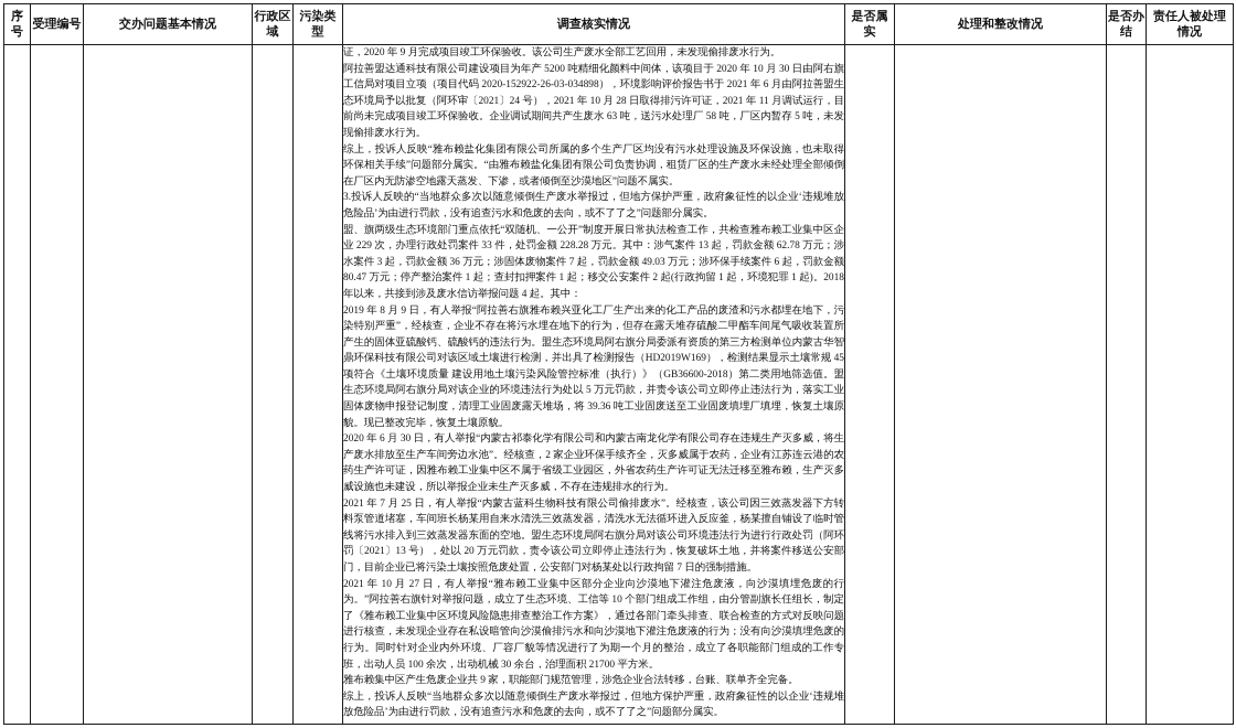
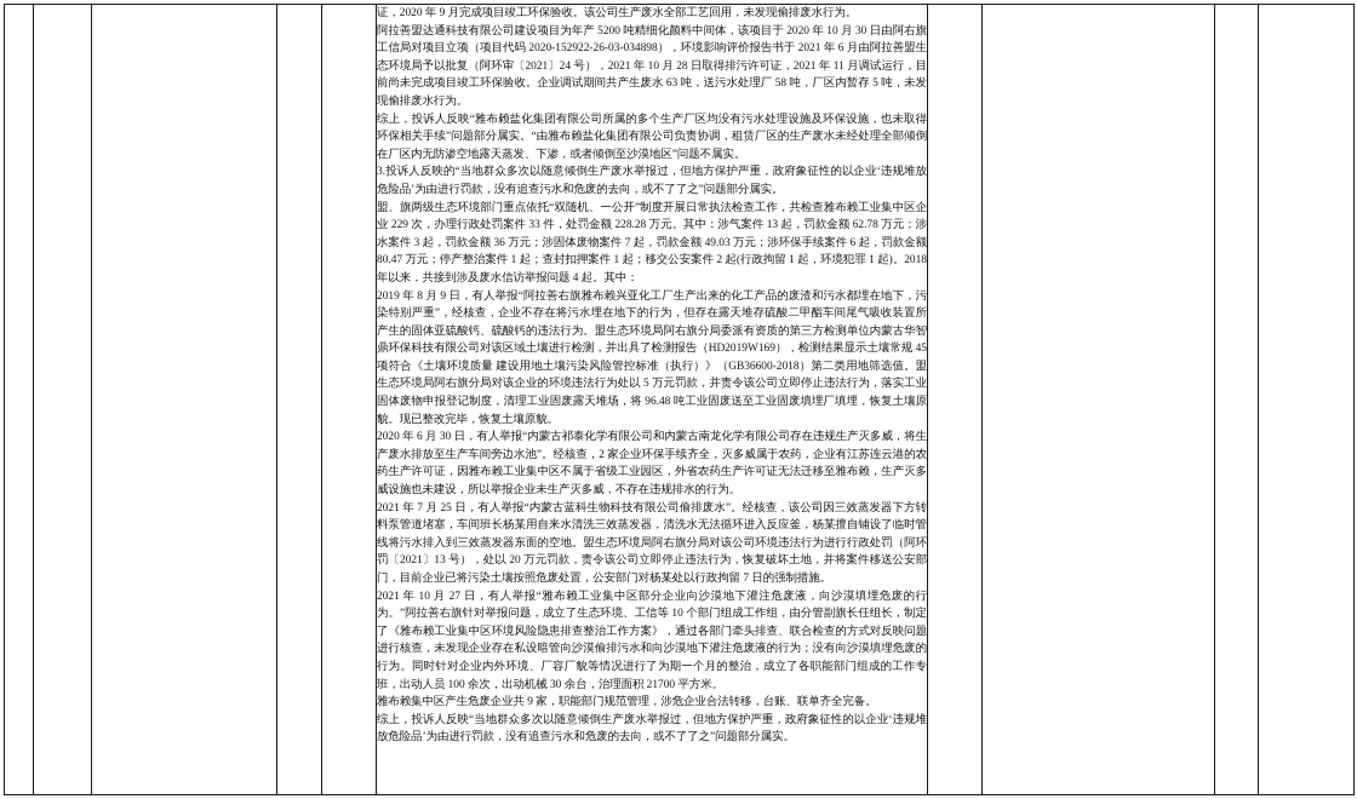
- 序号	受理编号	交办问题基本情况	行政区域	污染类型	调查核实情况	是否属实	处理和整改情况	是否办结	责任人被处理情况
- 					证，2020 年 9 月完成项目竣工环保验收。该公司生产废水全部工艺回用，未发现偷排废水行为。阿拉善盟达通科技有限公司建设项目为年产 5200 吨精细化颜料中间体，该项目于 2020 年 10 月 30 日由阿右旗工信局对项目立项（项目代码 2020-152922-26-03-034898），环境影响评价报告书于 2021 年 6 月由阿拉善盟生态环境局予以批复（阿环审〔2021〕24 号），2021 年 10 月 28 日取得排污许可证，2021 年 11 月调试运行，目前尚未完成项目竣工环保验收。企业调试期间共产生废水 63 吨，送污水处理厂 58 吨，厂区内暂存 5 吨，未发现偷排废水行为。综上，投诉人反映“雅布赖盐化集团有限公司所属的多个生产厂区均没有污水处理设施及环保设施，也未取得环保相关手续”问题部分属实。“由雅布赖盐化集团有限公司负责协调，租赁厂区的生产废水未经处理全部倾倒在厂区内无防渗空地露天蒸发、下渗，或者倾倒至沙漠地区”问题不属实。3.投诉人反映的“当地群众多次以随意倾倒生产废水举报过，但地方保护严重，政府象征性的以企业‘违规堆放危险品’为由进行罚款，没有追查污水和危废的去向，或不了了之”问题部分属实。盟、旗两级生态环境部门重点依托“双随机、一公开”制度开展日常执法检查工作，共检查雅布赖工业集中区企业 229 次，办理行政处罚案件 33 件，处罚金额 228.28 万元。其中：涉气案件 13 起，罚款金额 62.78 万元；涉水案件 3 起，罚款金额 36 万元；涉固体废物案件 7 起，罚款金额 49.03 万元；涉环保手续案件 6 起，罚款金额 80.47 万元；停产整治案件 1 起；查封扣押案件 1 起；移交公安案件 2 起(行政拘留 1 起，环境犯罪 1 起)。2018 年以来，共接到涉及废水信访举报问题 4 起。其中：2019 年 8 月 9 日，有人举报“阿拉善右旗雅布赖兴亚化工厂生产出来的化工产品的废渣和污水都埋在地下，污染特别严重”，经核查，企业不存在将污水埋在地下的行为，但存在露天堆存硫酸二甲酯车间尾气吸收装置所产生的固体亚硫酸钙、硫酸钙的违法行为。盟生态环境局阿右旗分局委派有资质的第三方检测单位内蒙古华智鼎环保科技有限公司对该区域土壤进行检测，并出具了检测报告（HD2019W169），检测结果显示土壤常规 45 项符合《土壤环境质量 建设用地土壤污染风险管控标准（执行）》（GB36600-2018）第二类用地筛选值。盟生态环境局阿右旗分局对该企业的环境违法行为处以 5 万元罚款，并责令该公司立即停止违法行为，落实工业固体废物申报登记制度，清理工业固废露天堆场，将 39.36 吨工业固废送至工业固废填埋厂填埋，恢复土壤原貌。现已整改完毕，恢复土壤原貌。2020 年 6 月 30 日，有人举报“内蒙古祁泰化学有限公司和内蒙古南龙化学有限公司存在违规生产灭多威，将生产废水排放至生产车间旁边水池”。经核查，2 家企业环保手续齐全，灭多威属于农药，企业有江苏连云港的农药生产许可证，因雅布赖工业集中区不属于省级工业园区，外省农药生产许可证无法迁移至雅布赖，生产灭多威设施也未建设，所以举报企业未生产灭多威，不存在违规排水的行为。2021 年 7 月 25 日，有人举报“内蒙古蓝科生物科技有限公司偷排废水”。经核查，该公司因三效蒸发器下方转料泵管道堵塞，车间班长杨某用自来水清洗三效蒸发器，清洗水无法循环进入反应釜，杨某擅自铺设了临时管线将污水排入到三效蒸发器东面的空地。盟生态环境局阿右旗分局对该公司环境违法行为进行行政处罚（阿环罚〔2021〕13 号），处以 20 万元罚款，责令该公司立即停止违法行为，恢复破坏土地，并将案件移送公安部门，目前企业已将污染土壤按照危废处置，公安部门对杨某处以行政拘留 7 日的强制措施。2021 年 10 月 27 日，有人举报“雅布赖工业集中区部分企业向沙漠地下灌注危废液，向沙漠填埋危废的行为。”阿拉善右旗针对举报问题，成立了生态环境、工信等 10 个部门组成工作组，由分管副旗长任组长，制定了《雅布赖工业集中区环境风险隐患排查整治工作方案》，通过各部门牵头排查、联合检查的方式对反映问题进行核查，未发现企业存在私设暗管向沙漠偷排污水和向沙漠地下灌注危废液的行为；没有向沙漠填埋危废的行为。同时针对企业内外环境、厂容厂貌等情况进行了为期一个月的整治，成立了各职能部门组成的工作专班，出动人员 100 余次，出动机械 30 余台，治理面积 21700 平方米。雅布赖集中区产生危废企业共 9 家，职能部门规范管理，涉危企业合法转移，台账、联单齐全完备。综上，投诉人反映“当地群众多次以随意倾倒生产废水举报过，但地方保护严重，政府象征性的以企业‘违规堆放危险品’为由进行罚款，没有追查污水和危废的去向，或不了了之”问题部分属实。
+ 					证，2020 年 9 月完成项目竣工环保验收。该公司生产废水全部工艺回用，未发现偷排废水行为。阿拉善盟达通科技有限公司建设项目为年产 5200 吨精细化颜料中间体，该项目于 2020 年 10 月 30 日由阿右旗工信局对项目立项（项目代码 2020-152922-26-03-034898），环境影响评价报告书于 2021 年 6 月由阿拉善盟生态环境局予以批复（阿环审〔2021〕24 号），2021 年 10 月 28 日取得排污许可证，2021 年 11 月调试运行，目前尚未完成项目竣工环保验收。企业调试期间共产生废水 63 吨，送污水处理厂 58 吨，厂区内暂存 5 吨，未发现偷排废水行为。综上，投诉人反映“雅布赖盐化集团有限公司所属的多个生产厂区均没有污水处理设施及环保设施，也未取得环保相关手续”问题部分属实。“由雅布赖盐化集团有限公司负责协调，租赁厂区的生产废水未经处理全部倾倒在厂区内无防渗空地露天蒸发、下渗，或者倾倒至沙漠地区”问题不属实。3.投诉人反映的“当地群众多次以随意倾倒生产废水举报过，但地方保护严重，政府象征性的以企业‘违规堆放危险品’为由进行罚款，没有追查污水和危废的去向，或不了了之”问题部分属实。盟、旗两级生态环境部门重点依托“双随机、一公开”制度开展日常执法检查工作，共检查雅布赖工业集中区企业 229 次，办理行政处罚案件 33 件，处罚金额 228.28 万元。其中：涉气案件 13 起，罚款金额 62.78 万元；涉水案件 3 起，罚款金额 36 万元；涉固体废物案件 7 起，罚款金额 49.03 万元；涉环保手续案件 6 起，罚款金额 80.47 万元；停产整治案件 1 起；查封扣押案件 1 起；移交公安案件 2 起(行政拘留 1 起，环境犯罪 1 起)。2018 年以来，共接到涉及废水信访举报问题 4 起。其中：2019 年 8 月 9 日，有人举报“阿拉善右旗雅布赖兴亚化工厂生产出来的化工产品的废渣和污水都埋在地下，污染特别严重”，经核查，企业不存在将污水埋在地下的行为，但存在露天堆存硫酸二甲酯车间尾气吸收装置所产生的固体亚硫酸钙、硫酸钙的违法行为。盟生态环境局阿右旗分局委派有资质的第三方检测单位内蒙古华智鼎环保科技有限公司对该区域土壤进行检测，并出具了检测报告（HD2019W169），检测结果显示土壤常规 45 项符合《土壤环境质量 建设用地土壤污染风险管控标准（执行）》（GB36600-2018）第二类用地筛选值。盟生态环境局阿右旗分局对该企业的环境违法行为处以 5 万元罚款，并责令该公司立即停止违法行为，落实工业固体废物申报登记制度，清理工业固废露天堆场，将 96.48 吨工业固废送至工业固废填埋厂填埋，恢复土壤原貌。现已整改完毕，恢复土壤原貌。2020 年 6 月 30 日，有人举报“内蒙古祁泰化学有限公司和内蒙古南龙化学有限公司存在违规生产灭多威，将生产废水排放至生产车间旁边水池”。经核查，2 家企业环保手续齐全，灭多威属于农药，企业有江苏连云港的农药生产许可证，因雅布赖工业集中区不属于省级工业园区，外省农药生产许可证无法迁移至雅布赖，生产灭多威设施也未建设，所以举报企业未生产灭多威，不存在违规排水的行为。2021 年 7 月 25 日，有人举报“内蒙古蓝科生物科技有限公司偷排废水”。经核查，该公司因三效蒸发器下方转料泵管道堵塞，车间班长杨某用自来水清洗三效蒸发器，清洗水无法循环进入反应釜，杨某擅自铺设了临时管线将污水排入到三效蒸发器东面的空地。盟生态环境局阿右旗分局对该公司环境违法行为进行行政处罚（阿环罚〔2021〕13 号），处以 20 万元罚款，责令该公司立即停止违法行为，恢复破坏土地，并将案件移送公安部门，目前企业已将污染土壤按照危废处置，公安部门对杨某处以行政拘留 7 日的强制措施。2021 年 10 月 27 日，有人举报“雅布赖工业集中区部分企业向沙漠地下灌注危废液，向沙漠填埋危废的行为。”阿拉善右旗针对举报问题，成立了生态环境、工信等 10 个部门组成工作组，由分管副旗长任组长，制定了《雅布赖工业集中区环境风险隐患排查整治工作方案》，通过各部门牵头排查、联合检查的方式对反映问题进行核查，未发现企业存在私设暗管向沙漠偷排污水和向沙漠地下灌注危废液的行为；没有向沙漠填埋危废的行为。同时针对企业内外环境、厂容厂貌等情况进行了为期一个月的整治，成立了各职能部门组成的工作专班，出动人员 100 余次，出动机械 30 余台，治理面积 21700 平方米。雅布赖集中区产生危废企业共 9 家，职能部门规范管理，涉危企业合法转移，台账、联单齐全完备。综上，投诉人反映“当地群众多次以随意倾倒生产废水举报过，但地方保护严重，政府象征性的以企业‘违规堆放危险品’为由进行罚款，没有追查污水和危废的去向，或不了了之”问题部分属实。
